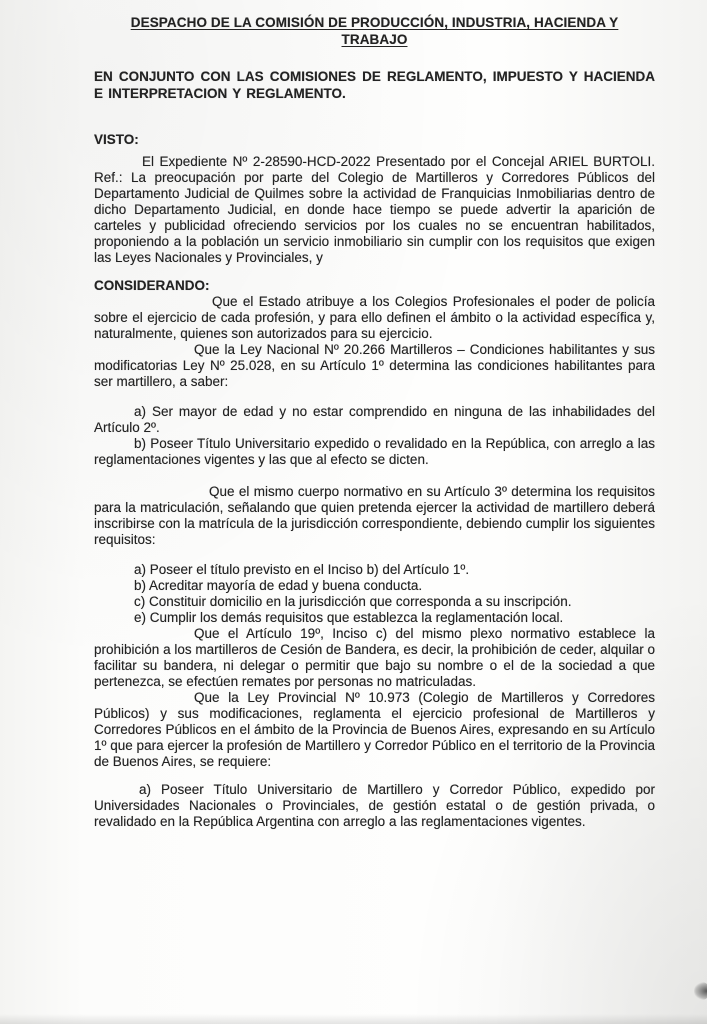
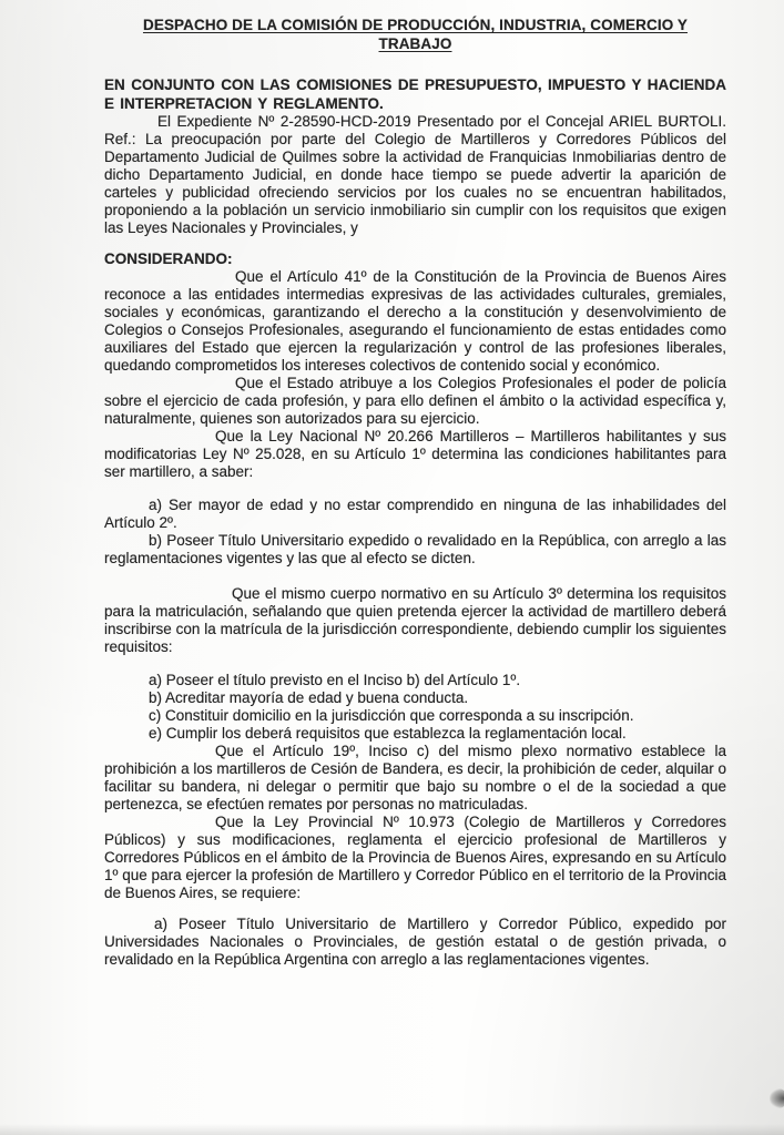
- DESPACHO DE LA COMISIÓN DE PRODUCCIÓN, INDUSTRIA, HACIENDA Y TRABAJO
+ DESPACHO DE LA COMISIÓN DE PRODUCCIÓN, INDUSTRIA, COMERCIO Y TRABAJO
- EN CONJUNTO CON LAS COMISIONES DE REGLAMENTO, IMPUESTO Y HACIENDA E INTERPRETACION Y REGLAMENTO.
+ EN CONJUNTO CON LAS COMISIONES DE PRESUPUESTO, IMPUESTO Y HACIENDA E INTERPRETACION Y REGLAMENTO.
- VISTO:
- El Expediente Nº 2-28590-HCD-2022 Presentado por el Concejal ARIEL BURTOLI. Ref.: La preocupación por parte del Colegio de Martilleros y Corredores Públicos del Departamento Judicial de Quilmes sobre la actividad de Franquicias Inmobiliarias dentro de dicho Departamento Judicial, en donde hace tiempo se puede advertir la aparición de carteles y publicidad ofreciendo servicios por los cuales no se encuentran habilitados, proponiendo a la población un servicio inmobiliario sin cumplir con los requisitos que exigen las Leyes Nacionales y Provinciales, y
+ El Expediente Nº 2-28590-HCD-2019 Presentado por el Concejal ARIEL BURTOLI. Ref.: La preocupación por parte del Colegio de Martilleros y Corredores Públicos del Departamento Judicial de Quilmes sobre la actividad de Franquicias Inmobiliarias dentro de dicho Departamento Judicial, en donde hace tiempo se puede advertir la aparición de carteles y publicidad ofreciendo servicios por los cuales no se encuentran habilitados, proponiendo a la población un servicio inmobiliario sin cumplir con los requisitos que exigen las Leyes Nacionales y Provinciales, y
  CONSIDERANDO:
+ Que el Artículo 41º de la Constitución de la Provincia de Buenos Aires reconoce a las entidades intermedias expresivas de las actividades culturales, gremiales, sociales y económicas, garantizando el derecho a la constitución y desenvolvimiento de Colegios o Consejos Profesionales, asegurando el funcionamiento de estas entidades como auxiliares del Estado que ejercen la regularización y control de las profesiones liberales, quedando comprometidos los intereses colectivos de contenido social y económico.
  Que el Estado atribuye a los Colegios Profesionales el poder de policía sobre el ejercicio de cada profesión, y para ello definen el ámbito o la actividad específica y, naturalmente, quienes son autorizados para su ejercicio.
- Que la Ley Nacional Nº 20.266 Martilleros – Condiciones habilitantes y sus modificatorias Ley Nº 25.028, en su Artículo 1º determina las condiciones habilitantes para ser martillero, a saber:
+ Que la Ley Nacional Nº 20.266 Martilleros – Martilleros habilitantes y sus modificatorias Ley Nº 25.028, en su Artículo 1º determina las condiciones habilitantes para ser martillero, a saber:
  a) Ser mayor de edad y no estar comprendido en ninguna de las inhabilidades del Artículo 2º.
  b) Poseer Título Universitario expedido o revalidado en la República, con arreglo a las reglamentaciones vigentes y las que al efecto se dicten.
  Que el mismo cuerpo normativo en su Artículo 3º determina los requisitos para la matriculación, señalando que quien pretenda ejercer la actividad de martillero deberá inscribirse con la matrícula de la jurisdicción correspondiente, debiendo cumplir los siguientes requisitos:
  a) Poseer el título previsto en el Inciso b) del Artículo 1º.
  b) Acreditar mayoría de edad y buena conducta.
  c) Constituir domicilio en la jurisdicción que corresponda a su inscripción.
- e) Cumplir los demás requisitos que establezca la reglamentación local.
+ e) Cumplir los deberá requisitos que establezca la reglamentación local.
  Que el Artículo 19º, Inciso c) del mismo plexo normativo establece la prohibición a los martilleros de Cesión de Bandera, es decir, la prohibición de ceder, alquilar o facilitar su bandera, ni delegar o permitir que bajo su nombre o el de la sociedad a que pertenezca, se efectúen remates por personas no matriculadas.
  Que la Ley Provincial Nº 10.973 (Colegio de Martilleros y Corredores Públicos) y sus modificaciones, reglamenta el ejercicio profesional de Martilleros y Corredores Públicos en el ámbito de la Provincia de Buenos Aires, expresando en su Artículo 1º que para ejercer la profesión de Martillero y Corredor Público en el territorio de la Provincia de Buenos Aires, se requiere:
  a) Poseer Título Universitario de Martillero y Corredor Público, expedido por Universidades Nacionales o Provinciales, de gestión estatal o de gestión privada, o revalidado en la República Argentina con arreglo a las reglamentaciones vigentes.
